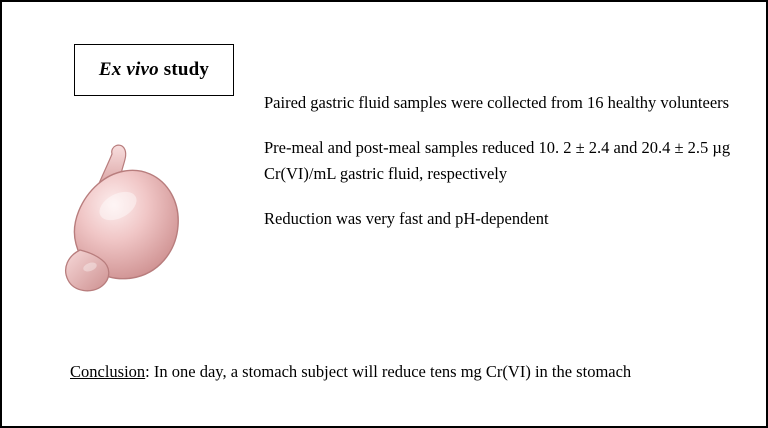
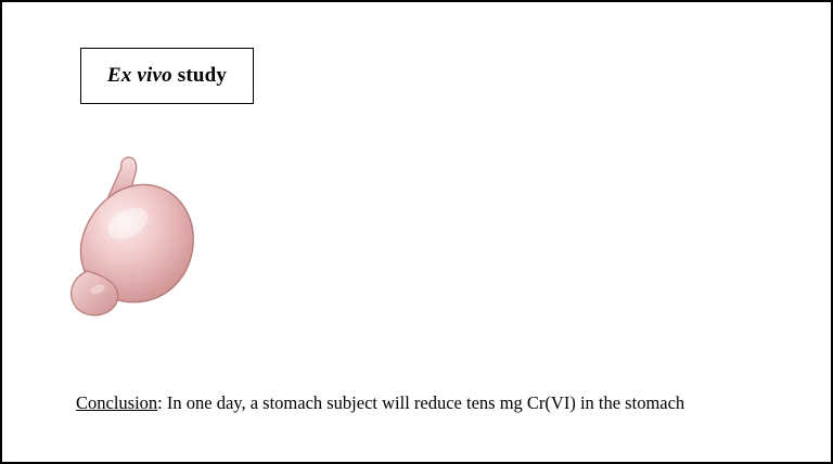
  Ex vivo study
- Paired gastric fluid samples were collected from 16 healthy volunteers
- Pre-meal and post-meal samples reduced 10. 2 ± 2.4 and 20.4 ± 2.5 µg Cr(VI)/mL gastric fluid, respectively
- Reduction was very fast and pH-dependent
  Conclusion: In one day, a stomach subject will reduce tens mg Cr(VI) in the stomach
